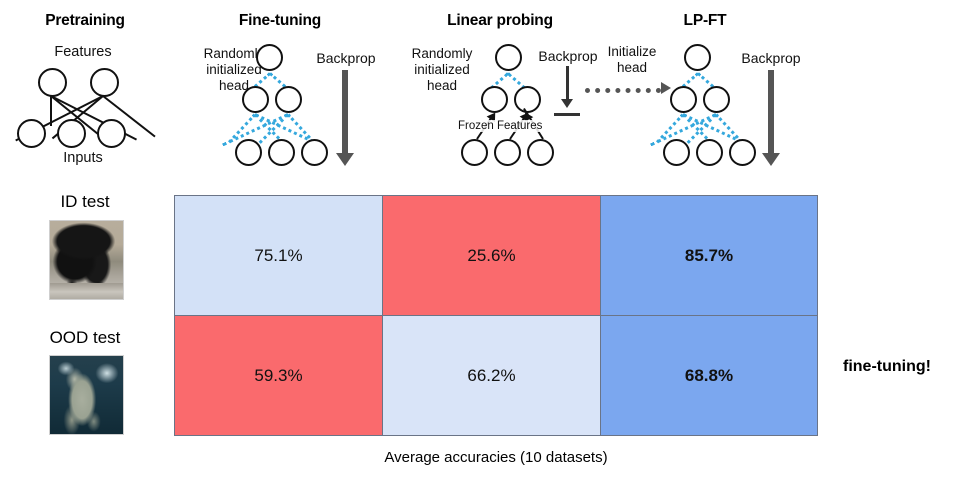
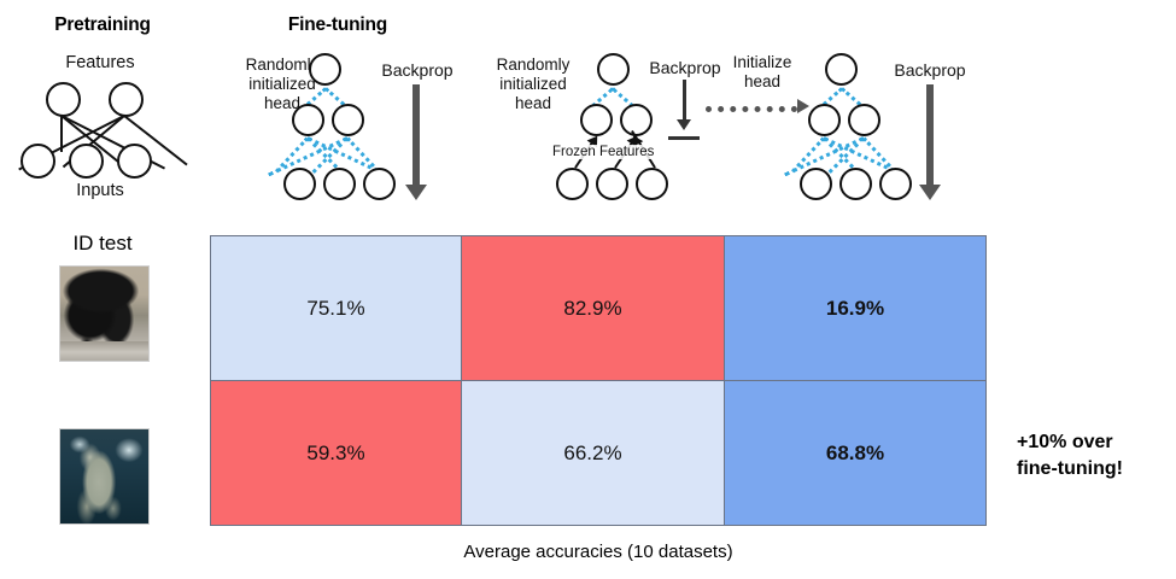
  Pretraining
  Fine-tuning
- Linear probing
- LP-FT
  Features
  Inputs
  Random
  initialized
  head
  Backprop
  Randomly
  initialized
  head
  Frozen Features
  Backprop
  Initialize
  head
  Backprop
  ID test
- OOD test
  75.1%
- 25.6%
+ 82.9%
- 85.7%
+ 16.9%
  59.3%
  66.2%
  68.8%
+ +10% over
  fine-tuning!
  Average accuracies (10 datasets)
